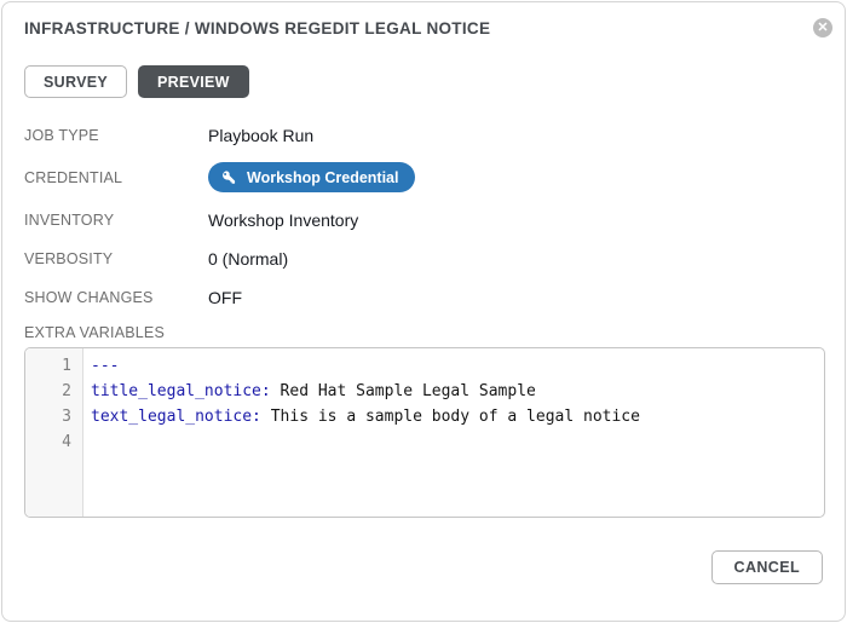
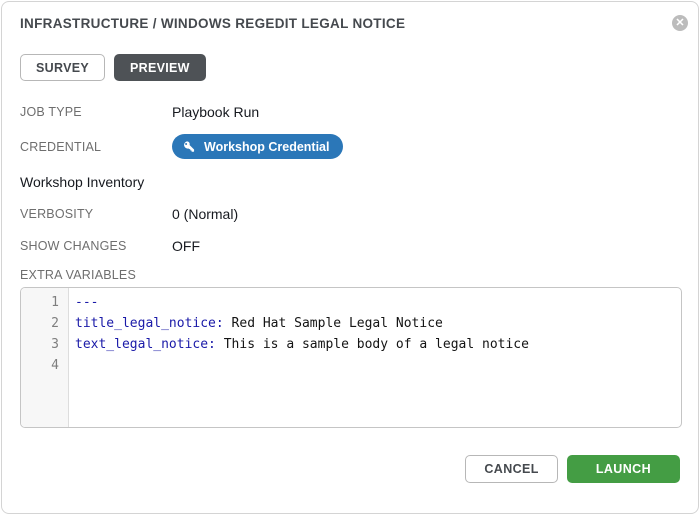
  INFRASTRUCTURE / WINDOWS REGEDIT LEGAL NOTICE
  ✕
  SURVEY
  PREVIEW
  JOB TYPE
  Playbook Run
  CREDENTIAL
  Workshop Credential
- INVENTORY
  Workshop Inventory
  VERBOSITY
  0 (Normal)
  SHOW CHANGES
  OFF
  EXTRA VARIABLES
  1
  2
  3
  4
  ---
- title_legal_notice: Red Hat Sample Legal Sample
+ title_legal_notice: Red Hat Sample Legal Notice
  text_legal_notice: This is a sample body of a legal notice
  CANCEL
+ LAUNCH
